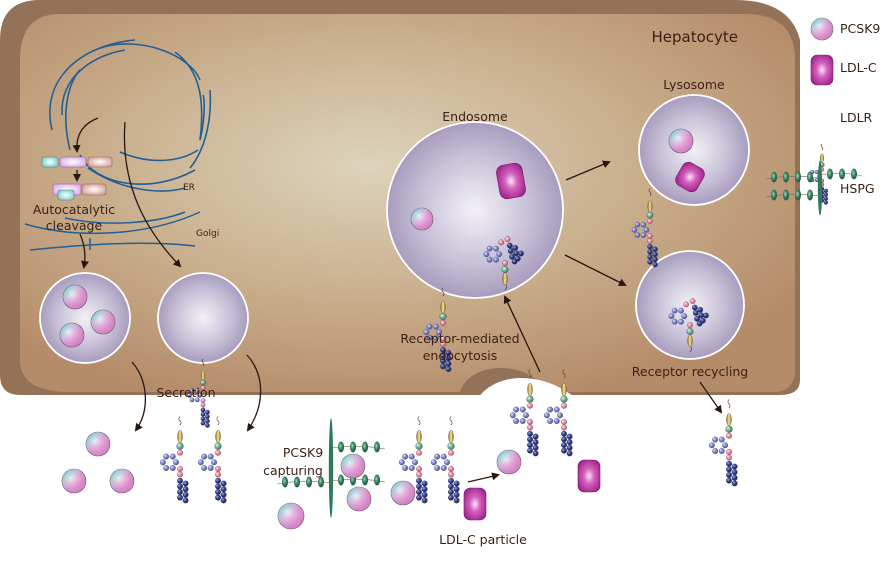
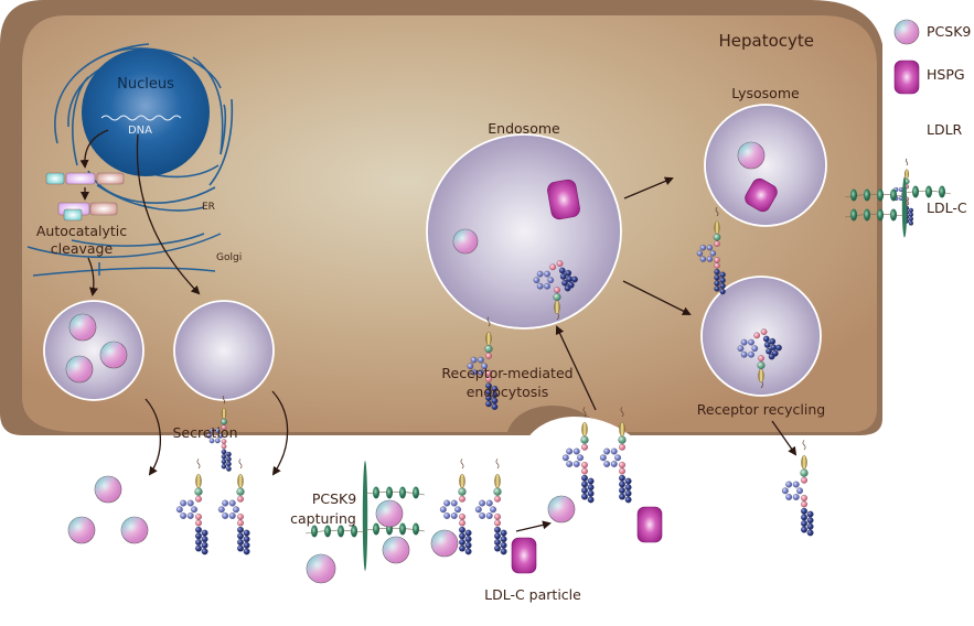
+ Nucleus
+ DNA
  ER
  Golgi
  Autocatalytic
  cleavage
  Hepatocyte
  Endosome
  Lysosome
  Receptor-mediated
  endocytosis
  Receptor recycling
  Secretion
  PCSK9
  capturing
  LDL-C particle
  PCSK9
- LDL-C
+ HSPG
  LDLR
- HSPG
+ LDL-C
